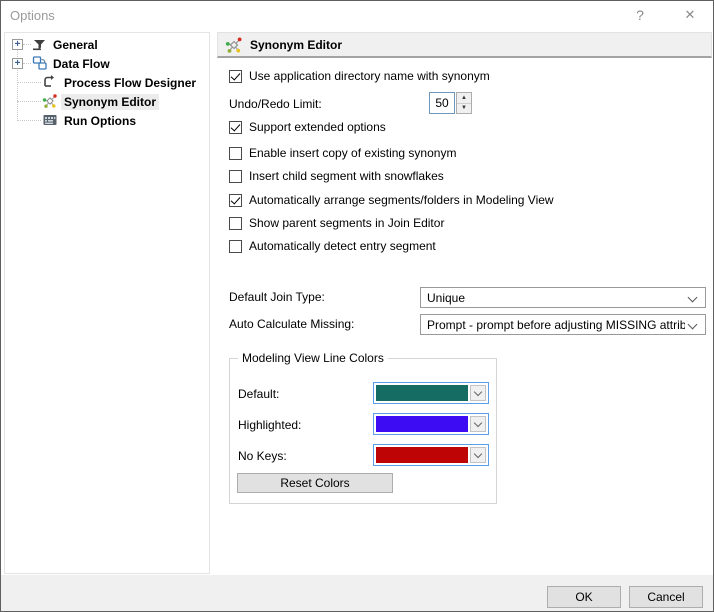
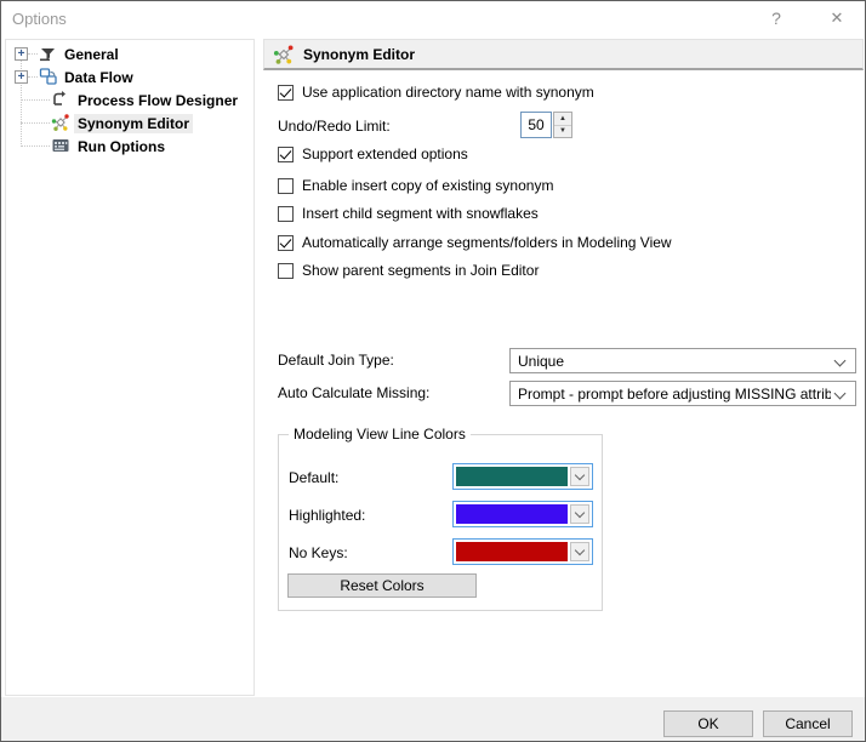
  Options
  ?
  ✕
  +
  General
  +
  Data Flow
  Process Flow Designer
  Synonym Editor
  Run Options
  Synonym Editor
  Use application directory name with synonym
  Undo/Redo Limit:
  50
  Support extended options
  Enable insert copy of existing synonym
  Insert child segment with snowflakes
  Automatically arrange segments/folders in Modeling View
  Show parent segments in Join Editor
- Automatically detect entry segment
  Default Join Type:
  Unique
  Auto Calculate Missing:
  Prompt - prompt before adjusting MISSING attrib
  Modeling View Line Colors
  Default:
  Highlighted:
  No Keys:
  Reset Colors
  OK
  Cancel
